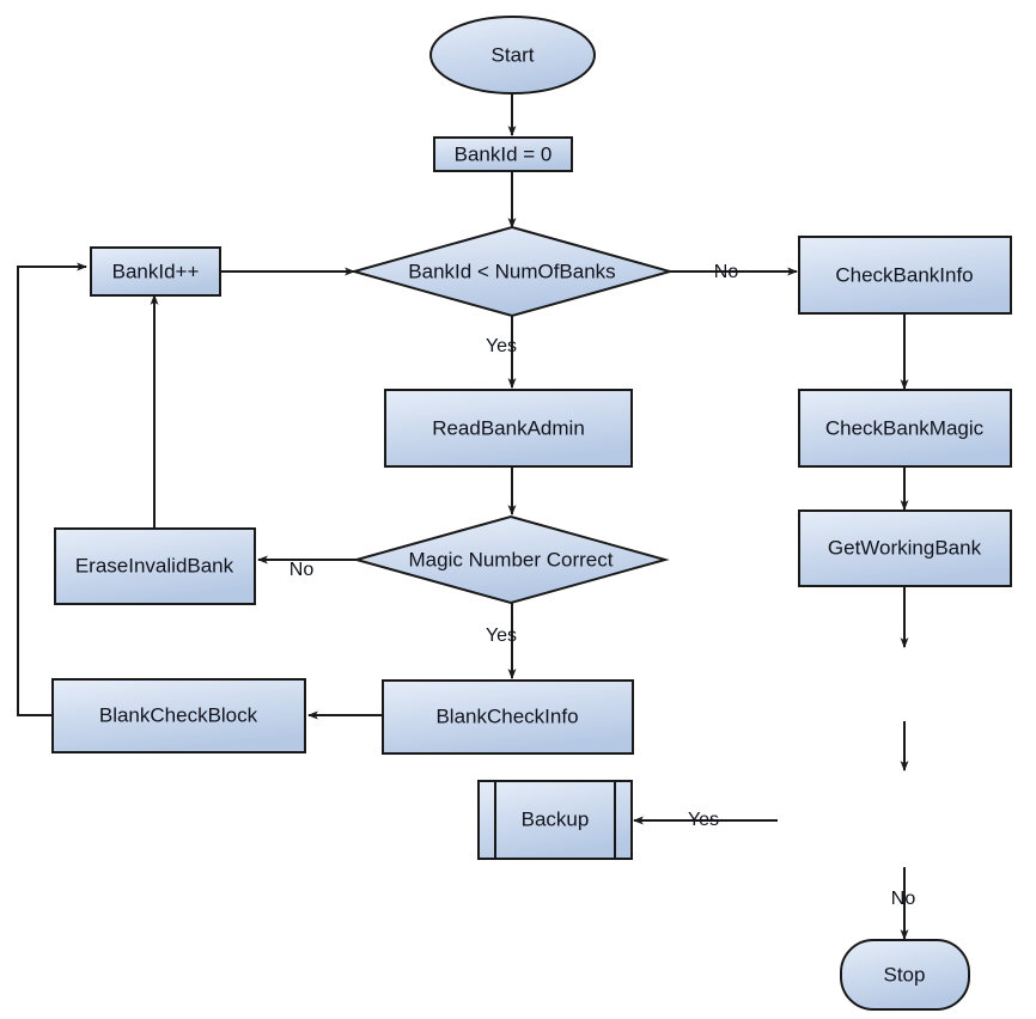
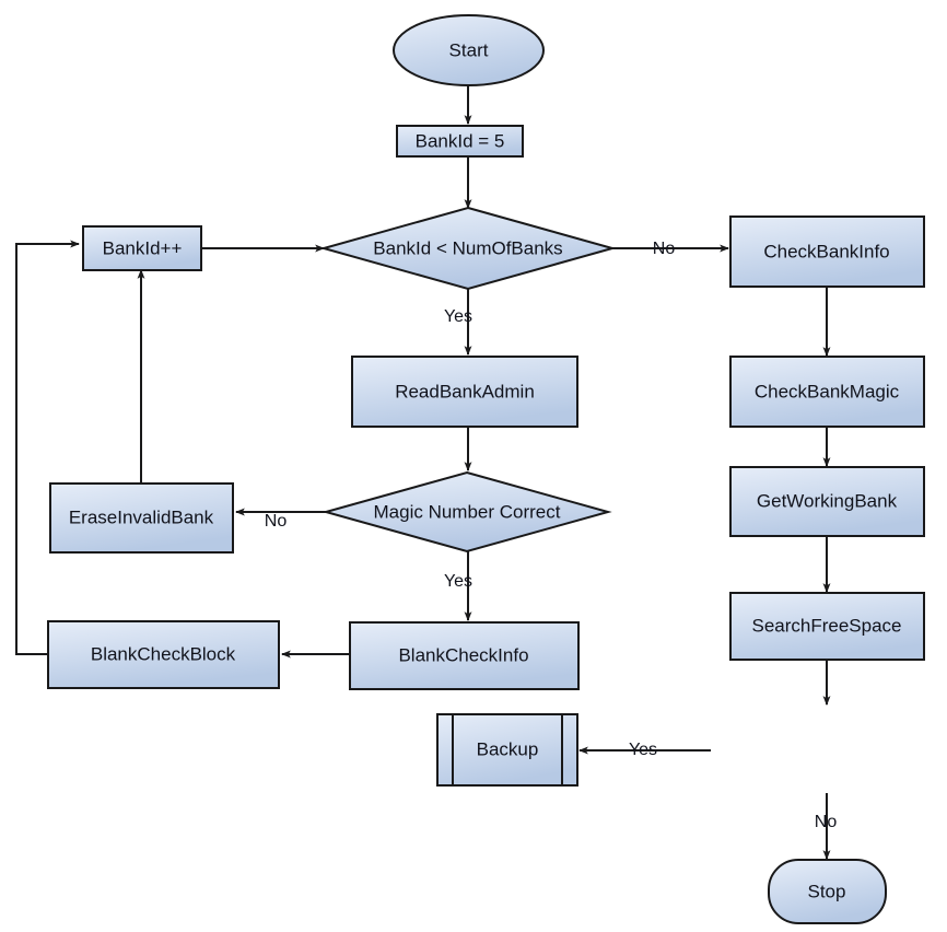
  Start
- BankId = 0
+ BankId = 5
  BankId++
  BankId < NumOfBanks
  ReadBankAdmin
  Magic Number Correct
  EraseInvalidBank
  BlankCheckInfo
  BlankCheckBlock
  Backup
  CheckBankInfo
  CheckBankMagic
  GetWorkingBank
+ SearchFreeSpace
  Stop
  Yes
  No
  Yes
  No
  Yes
  No
